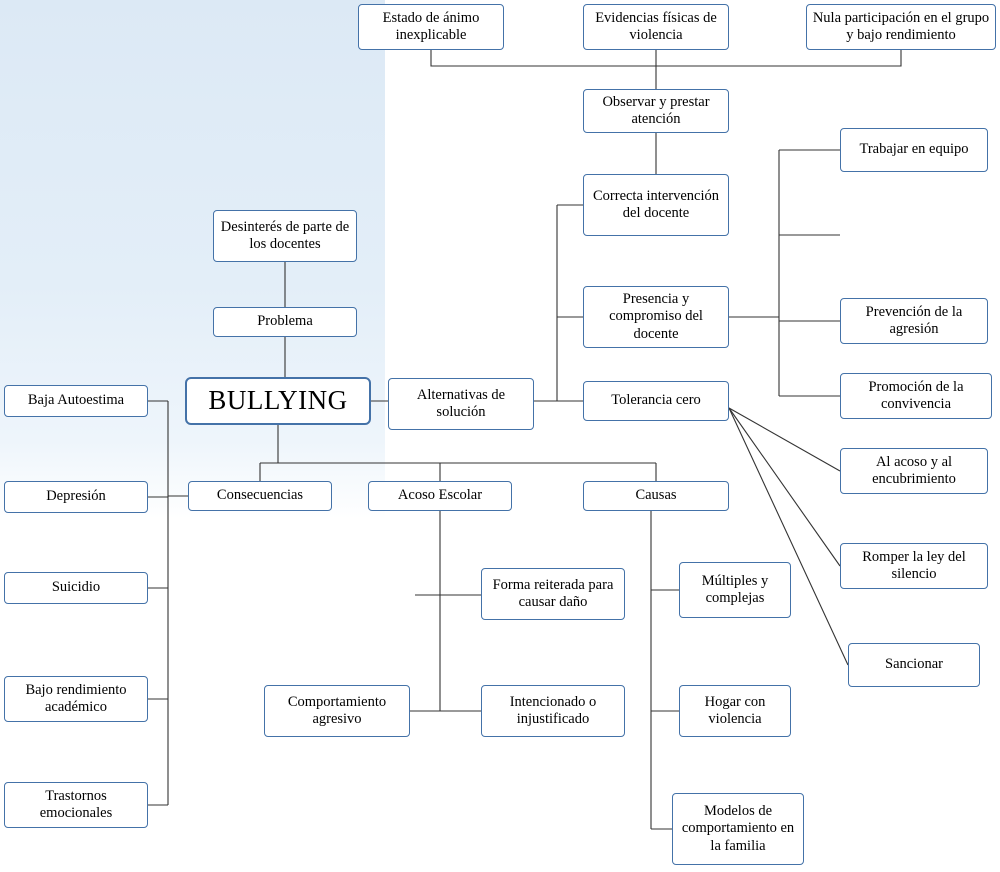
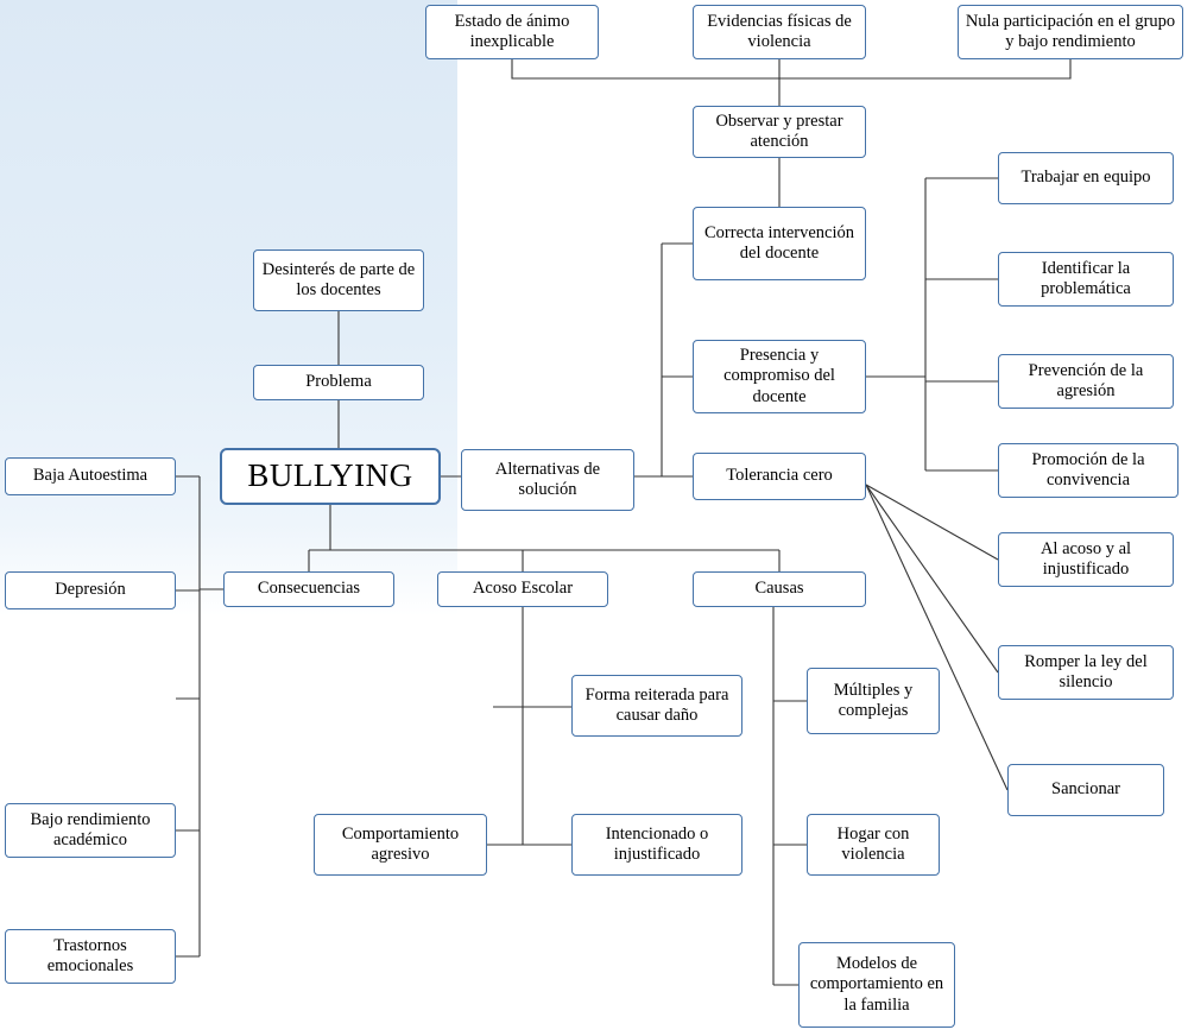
  Estado de ánimo inexplicable
  Evidencias físicas de violencia
  Nula participación en el grupo y bajo rendimiento
  Observar y prestar atención
  Correcta intervención del docente
  Presencia y compromiso del docente
  Tolerancia cero
  Trabajar en equipo
+ Identificar la problemática
  Prevención de la agresión
  Promoción de la convivencia
- Al acoso y al encubrimiento
+ Al acoso y al injustificado
  Romper la ley del silencio
  Sancionar
  Desinterés de parte de los docentes
  Problema
  BULLYING
  Alternativas de solución
  Baja Autoestima
  Depresión
- Suicidio
  Bajo rendimiento académico
  Trastornos emocionales
  Consecuencias
  Acoso Escolar
  Causas
  Forma reiterada para causar daño
  Comportamiento agresivo
  Intencionado o injustificado
  Múltiples y complejas
  Hogar con violencia
  Modelos de comportamiento en la familia
